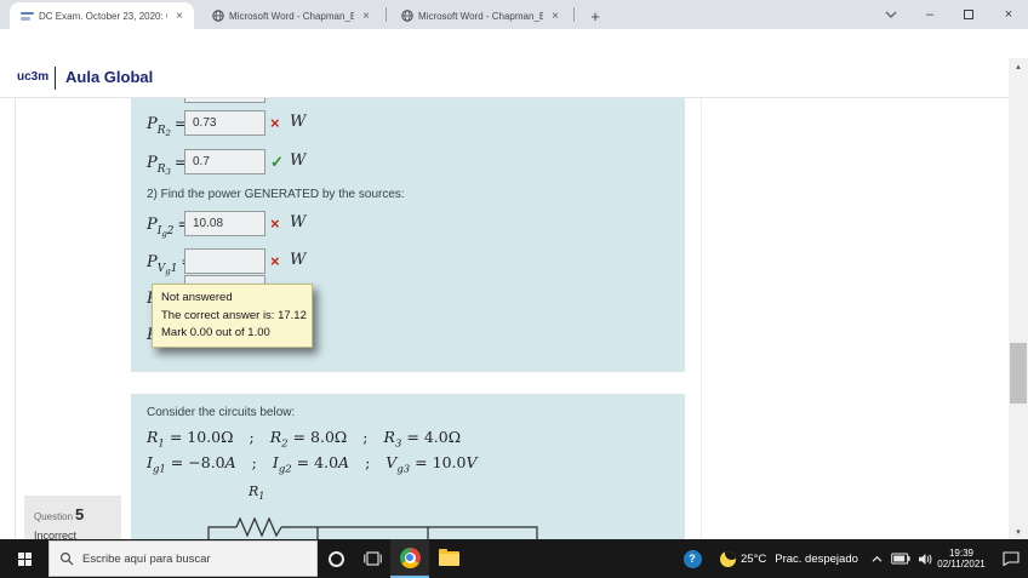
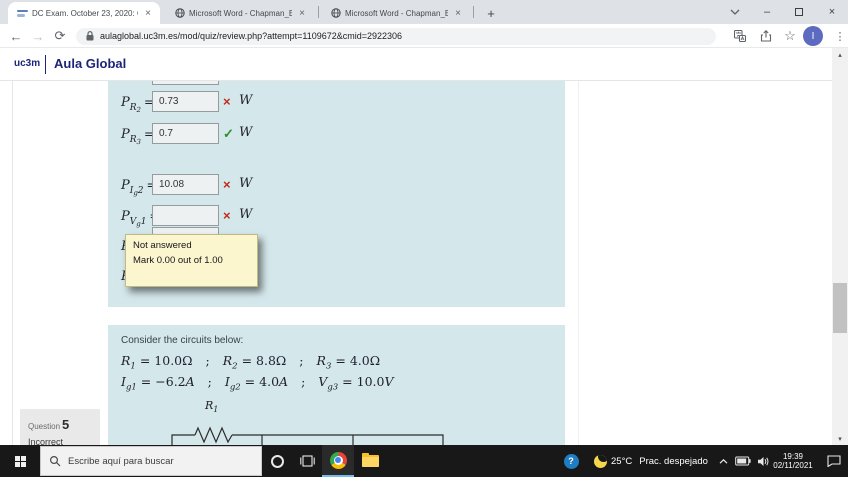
  DC Exam. October 23, 2020:
  ×
  Microsoft Word - Chapman_E
  ×
  Microsoft Word - Chapman_E
  ×
  +
  –
  ×
+ ←
+ →
+ ⟳
+ aulaglobal.uc3m.es/mod/quiz/review.php?attempt=1109672&cmid=2922306
+ ☆
+ I
+ ⋮
  uc3m
  Aula Global
  PR2=
  0.73
  ×
  W
  PR3=
  0.7
  ✓
  W
- 2) Find the power GENERATED by the sources:
  PIg2
  10.08
  ×
  W
  PVg1
  ×
  W
  Not answered
- The correct answer is: 17.12
  Mark 0.00 out of 1.00
  Question 5
  Incorrect
  Consider the circuits below:
- R1 = 10.0Ω ; R2 = 8.0Ω ; R3 = 4.0Ω
+ R1 = 10.0Ω ; R2 = 8.8Ω ; R3 = 4.0Ω
- Ig1 = −8.0A ; Ig2 = 4.0A ; Vg3 = 10.0V
+ Ig1 = −6.2A ; Ig2 = 4.0A ; Vg3 = 10.0V
  R1
  Escribe aquí para buscar
  ?
  25°C
  Prac. despejado
  19:39
  02/11/2021
